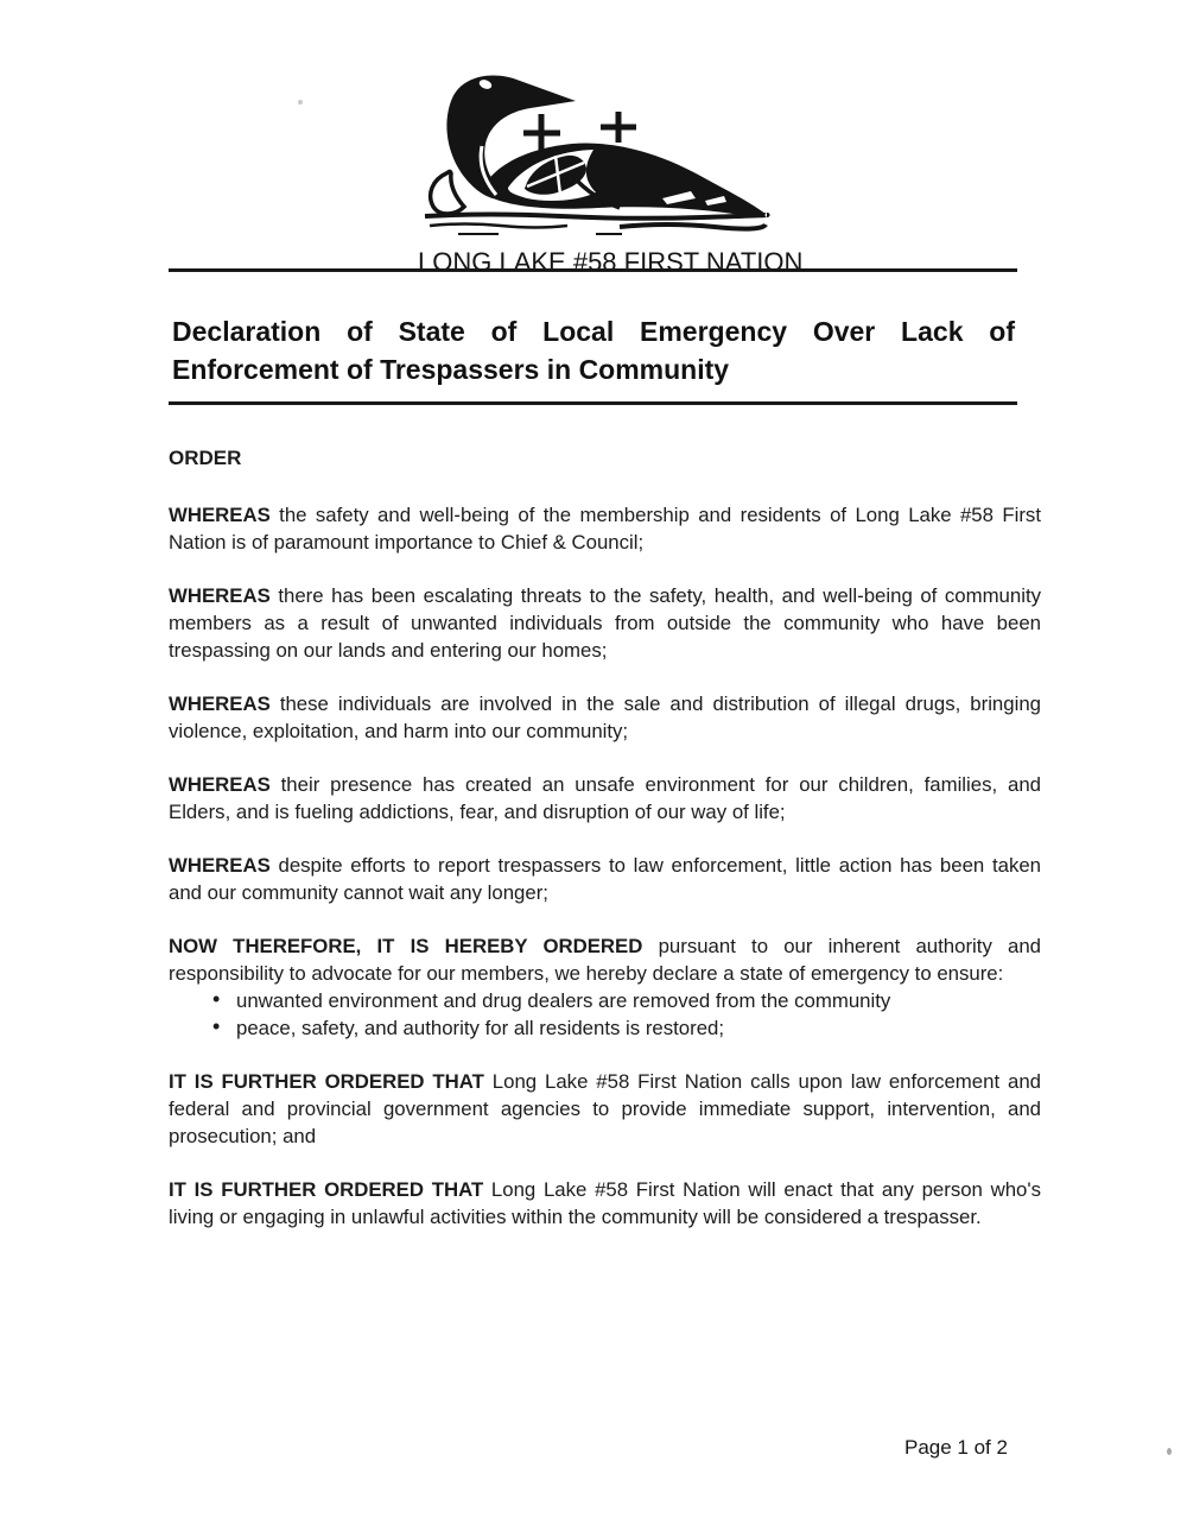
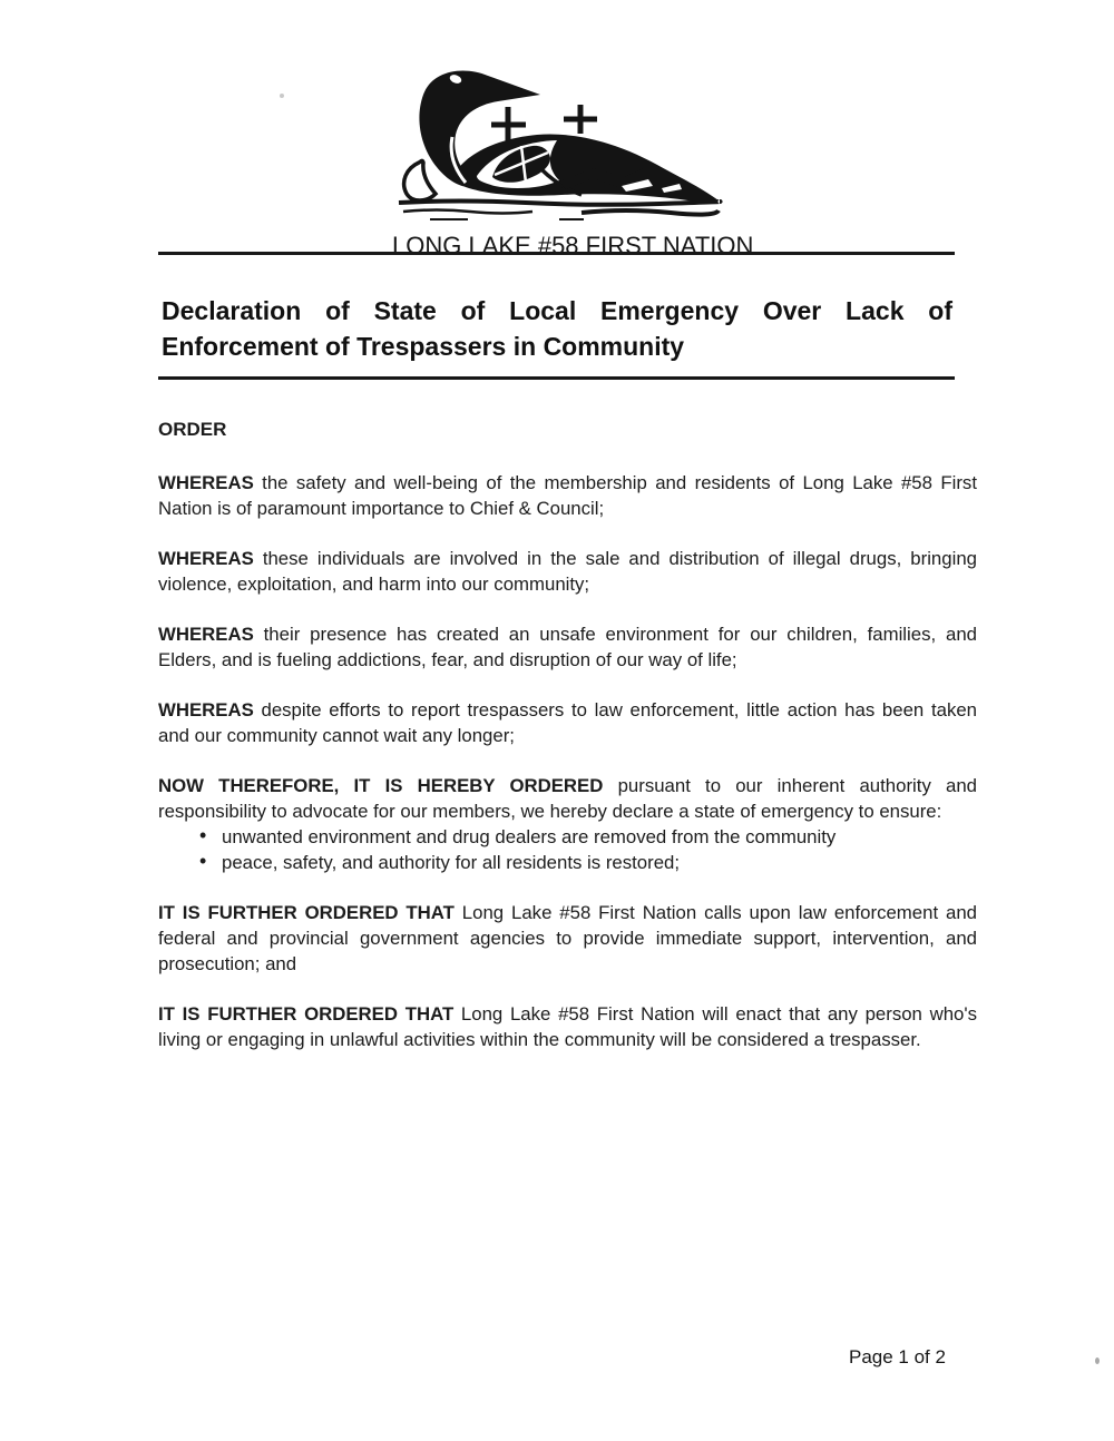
  LONG LAKE #58 FIRST NATION
  Declaration of State of Local Emergency Over Lack of Enforcement of Trespassers in Community
  ORDER
  WHEREAS the safety and well-being of the membership and residents of Long Lake #58 First Nation is of paramount importance to Chief & Council;
- WHEREAS there has been escalating threats to the safety, health, and well-being of community members as a result of unwanted individuals from outside the community who have been trespassing on our lands and entering our homes;
  WHEREAS these individuals are involved in the sale and distribution of illegal drugs, bringing violence, exploitation, and harm into our community;
  WHEREAS their presence has created an unsafe environment for our children, families, and Elders, and is fueling addictions, fear, and disruption of our way of life;
  WHEREAS despite efforts to report trespassers to law enforcement, little action has been taken and our community cannot wait any longer;
  NOW THEREFORE, IT IS HEREBY ORDERED pursuant to our inherent authority and responsibility to advocate for our members, we hereby declare a state of emergency to ensure:
  unwanted environment and drug dealers are removed from the community
  peace, safety, and authority for all residents is restored;
  IT IS FURTHER ORDERED THAT Long Lake #58 First Nation calls upon law enforcement and federal and provincial government agencies to provide immediate support, intervention, and prosecution; and
  IT IS FURTHER ORDERED THAT Long Lake #58 First Nation will enact that any person who's living or engaging in unlawful activities within the community will be considered a trespasser.
  Page 1 of 2
